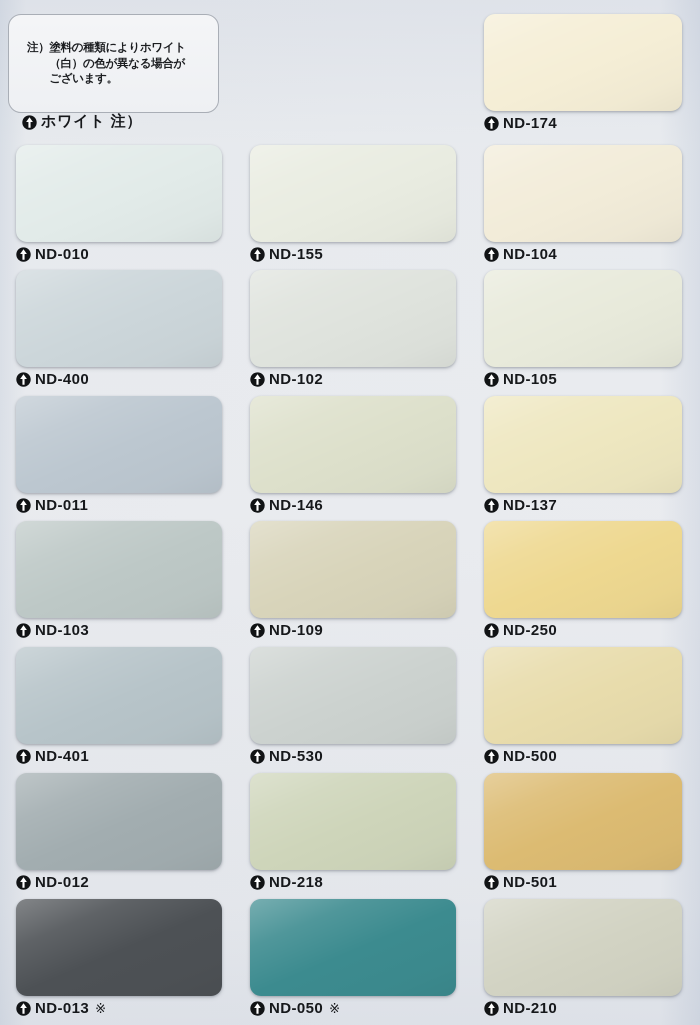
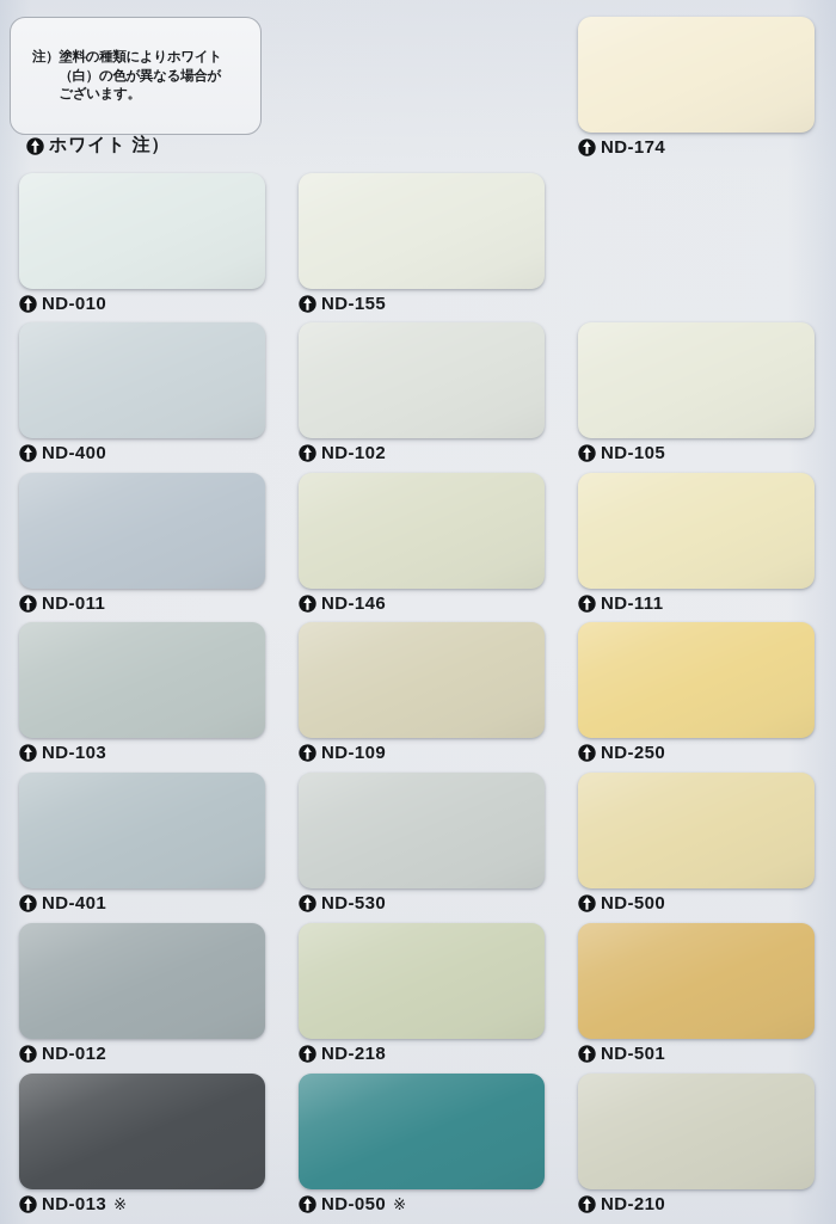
  注）塗料の種類によりホワイト
  （白）の色が異なる場合が
  ございます。
  ホワイト 注）
  ND-174
  ND-010
  ND-155
- ND-104
  ND-400
  ND-102
  ND-105
  ND-011
  ND-146
- ND-137
+ ND-111
  ND-103
  ND-109
  ND-250
  ND-401
  ND-530
  ND-500
  ND-012
  ND-218
  ND-501
  ND-013
  ※
  ND-050
  ※
  ND-210
